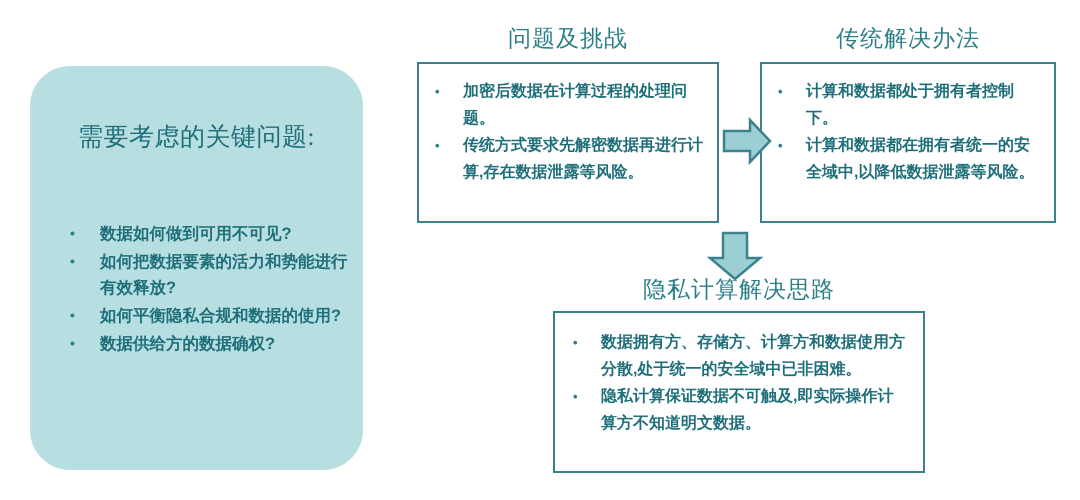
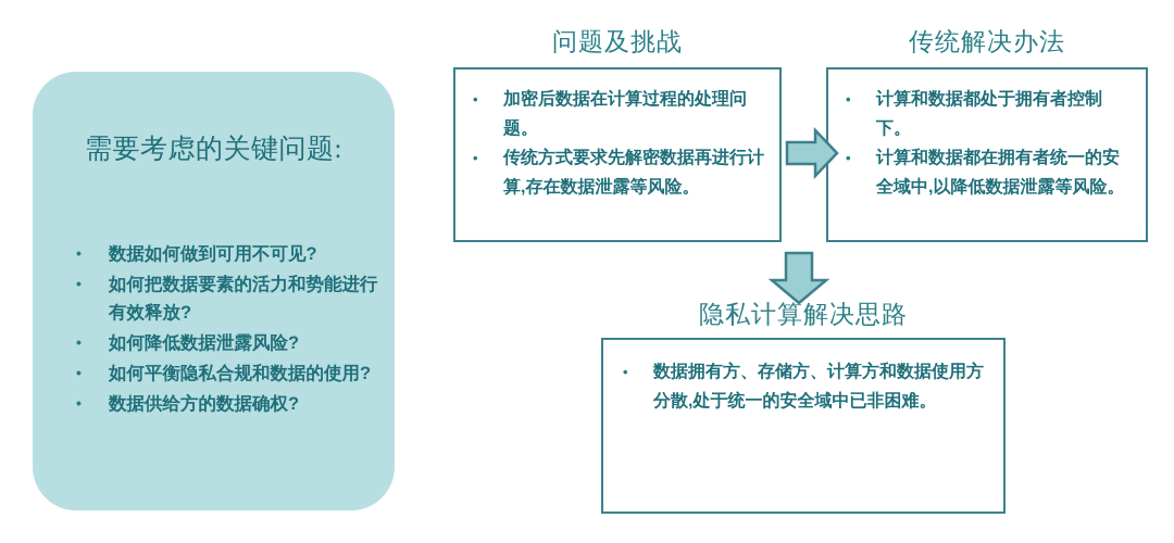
  需要考虑的关键问题:
  数据如何做到可用不可见?
  如何把数据要素的活力和势能进行有效释放?
+ 如何降低数据泄露风险?
  如何平衡隐私合规和数据的使用?
  数据供给方的数据确权?
  问题及挑战
  加密后数据在计算过程的处理问题。
  传统方式要求先解密数据再进行计算,存在数据泄露等风险。
  传统解决办法
  计算和数据都处于拥有者控制下。
  计算和数据都在拥有者统一的安全域中,以降低数据泄露等风险。
  隐私计算解决思路
  数据拥有方、存储方、计算方和数据使用方分散,处于统一的安全域中已非困难。
- 隐私计算保证数据不可触及,即实际操作计算方不知道明文数据。
